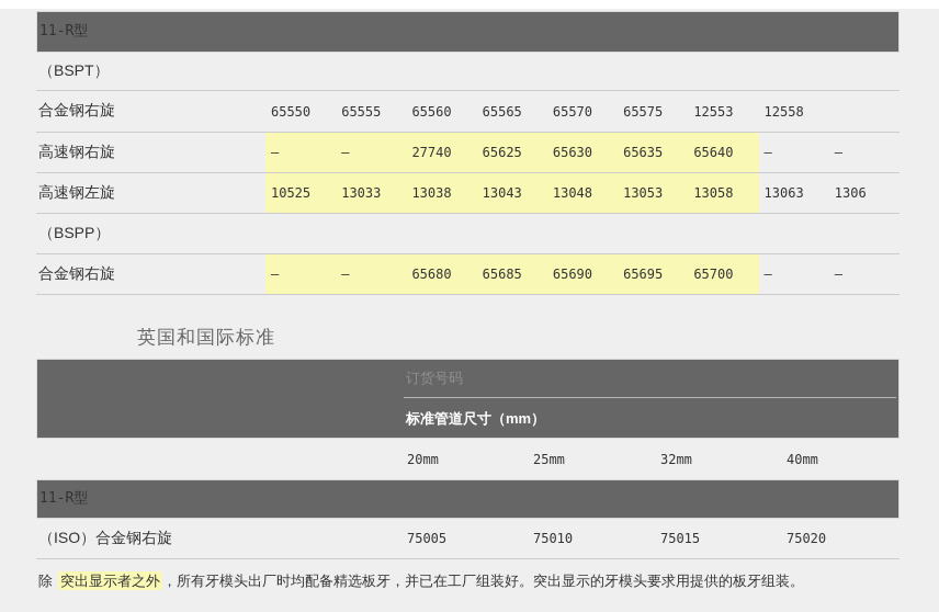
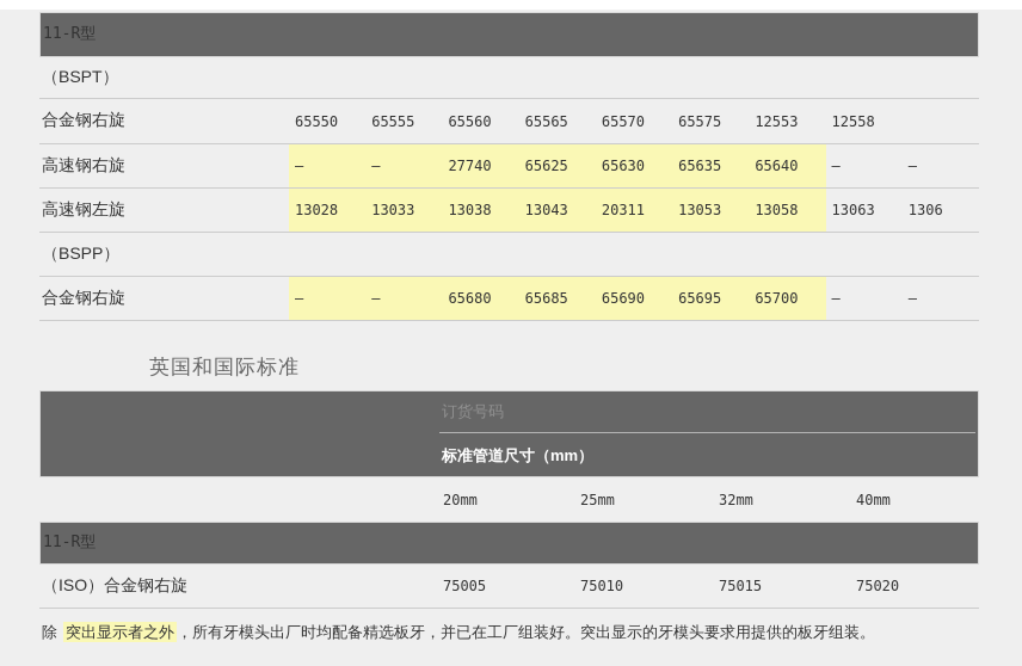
  11-R型
  （BSPT）
  合金钢右旋
  65550
  65555
  65560
  65565
  65570
  65575
  12553
  12558
  高速钢右旋
  –
  –
  27740
  65625
  65630
  65635
  65640
  –
  –
  高速钢左旋
- 10525
+ 13028
  13033
  13038
  13043
- 13048
+ 20311
  13053
  13058
  13063
  1306
  （BSPP）
  合金钢右旋
  –
  –
  65680
  65685
  65690
  65695
  65700
  –
  –
  英国和国际标准
  订货号码
  标准管道尺寸（mm）
  20mm
  25mm
  32mm
  40mm
  11-R型
  （ISO）合金钢右旋
  75005
  75010
  75015
  75020
  除 突出显示者之外 ，所有牙模头出厂时均配备精选板牙，并已在工厂组装好。突出显示的牙模头要求用提供的板牙组装。
